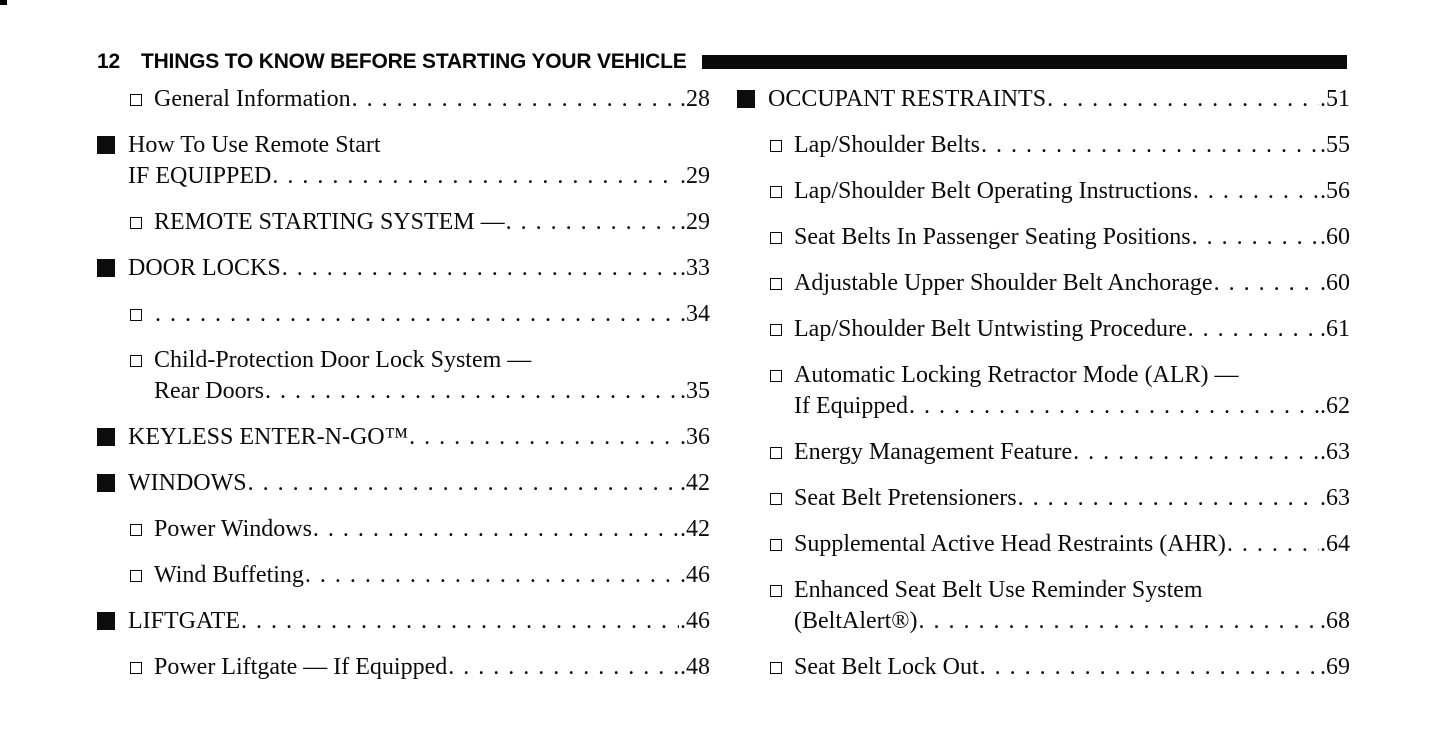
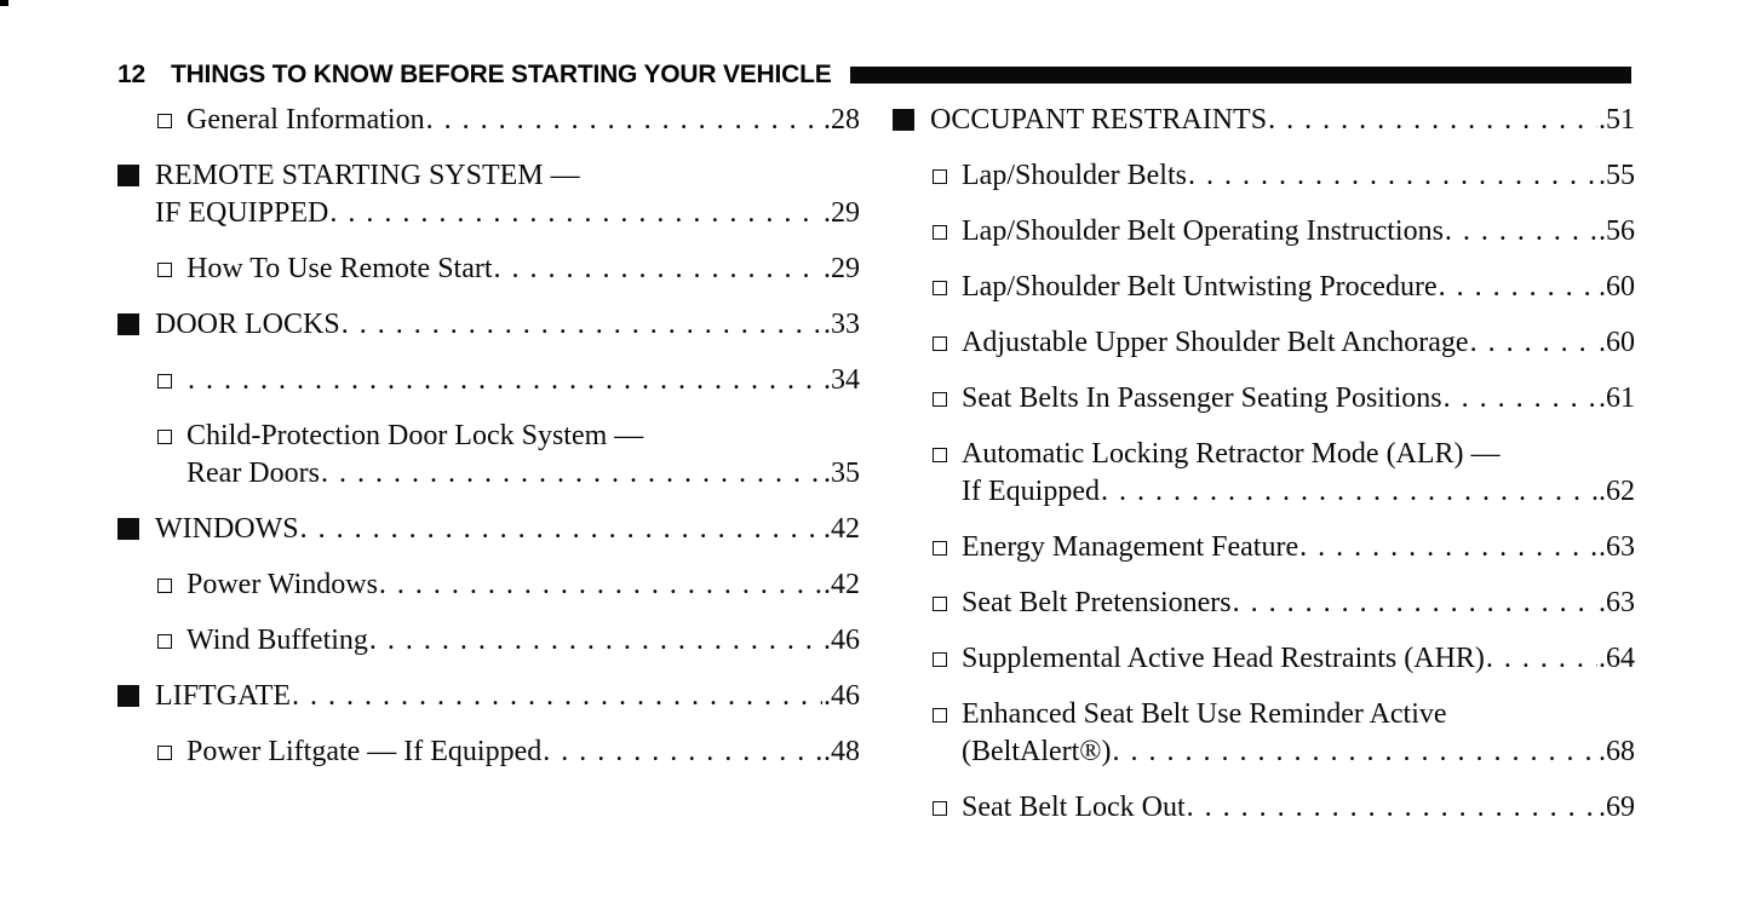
  12
  THINGS TO KNOW BEFORE STARTING YOUR VEHICLE
  General Information
  .28
- How To Use Remote Start
+ REMOTE STARTING SYSTEM —
  IF EQUIPPED
  .29
- REMOTE STARTING SYSTEM —
+ How To Use Remote Start
  .29
  DOOR LOCKS
  .33
  .34
  Child-Protection Door Lock System —
  Rear Doors
  .35
- KEYLESS ENTER-N-GO™
- .36
  WINDOWS
  .42
  Power Windows
  .42
  Wind Buffeting
  .46
  LIFTGATE
  .46
  Power Liftgate — If Equipped
  .48
  OCCUPANT RESTRAINTS
  .51
  Lap/Shoulder Belts
  .55
  Lap/Shoulder Belt Operating Instructions
  .56
- Seat Belts In Passenger Seating Positions
+ Lap/Shoulder Belt Untwisting Procedure
  .60
  Adjustable Upper Shoulder Belt Anchorage
  .60
- Lap/Shoulder Belt Untwisting Procedure
+ Seat Belts In Passenger Seating Positions
  .61
  Automatic Locking Retractor Mode (ALR) —
  If Equipped
  .62
  Energy Management Feature
  .63
  Seat Belt Pretensioners
  .63
  Supplemental Active Head Restraints (AHR)
  .64
- Enhanced Seat Belt Use Reminder System
+ Enhanced Seat Belt Use Reminder Active
  (BeltAlert®)
  .68
  Seat Belt Lock Out
  .69
